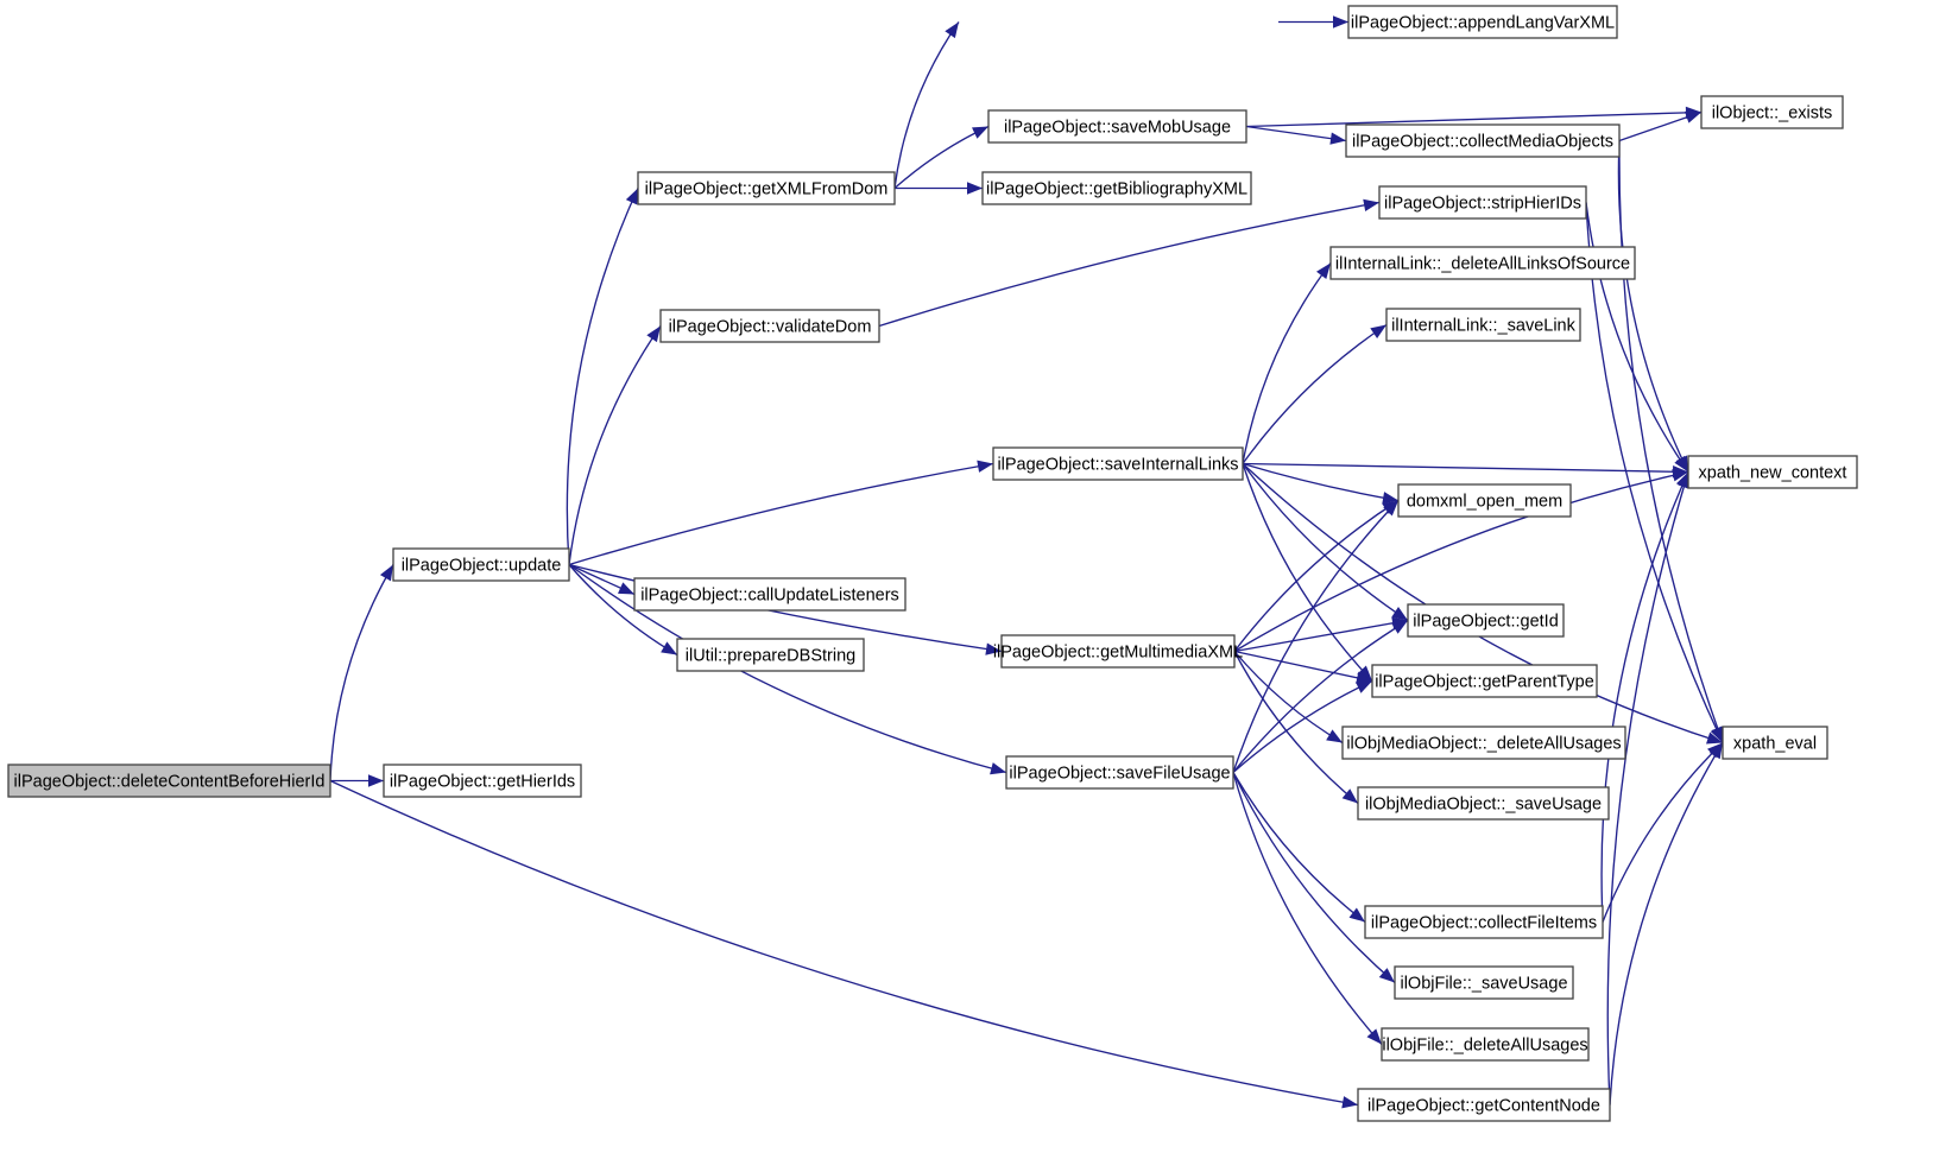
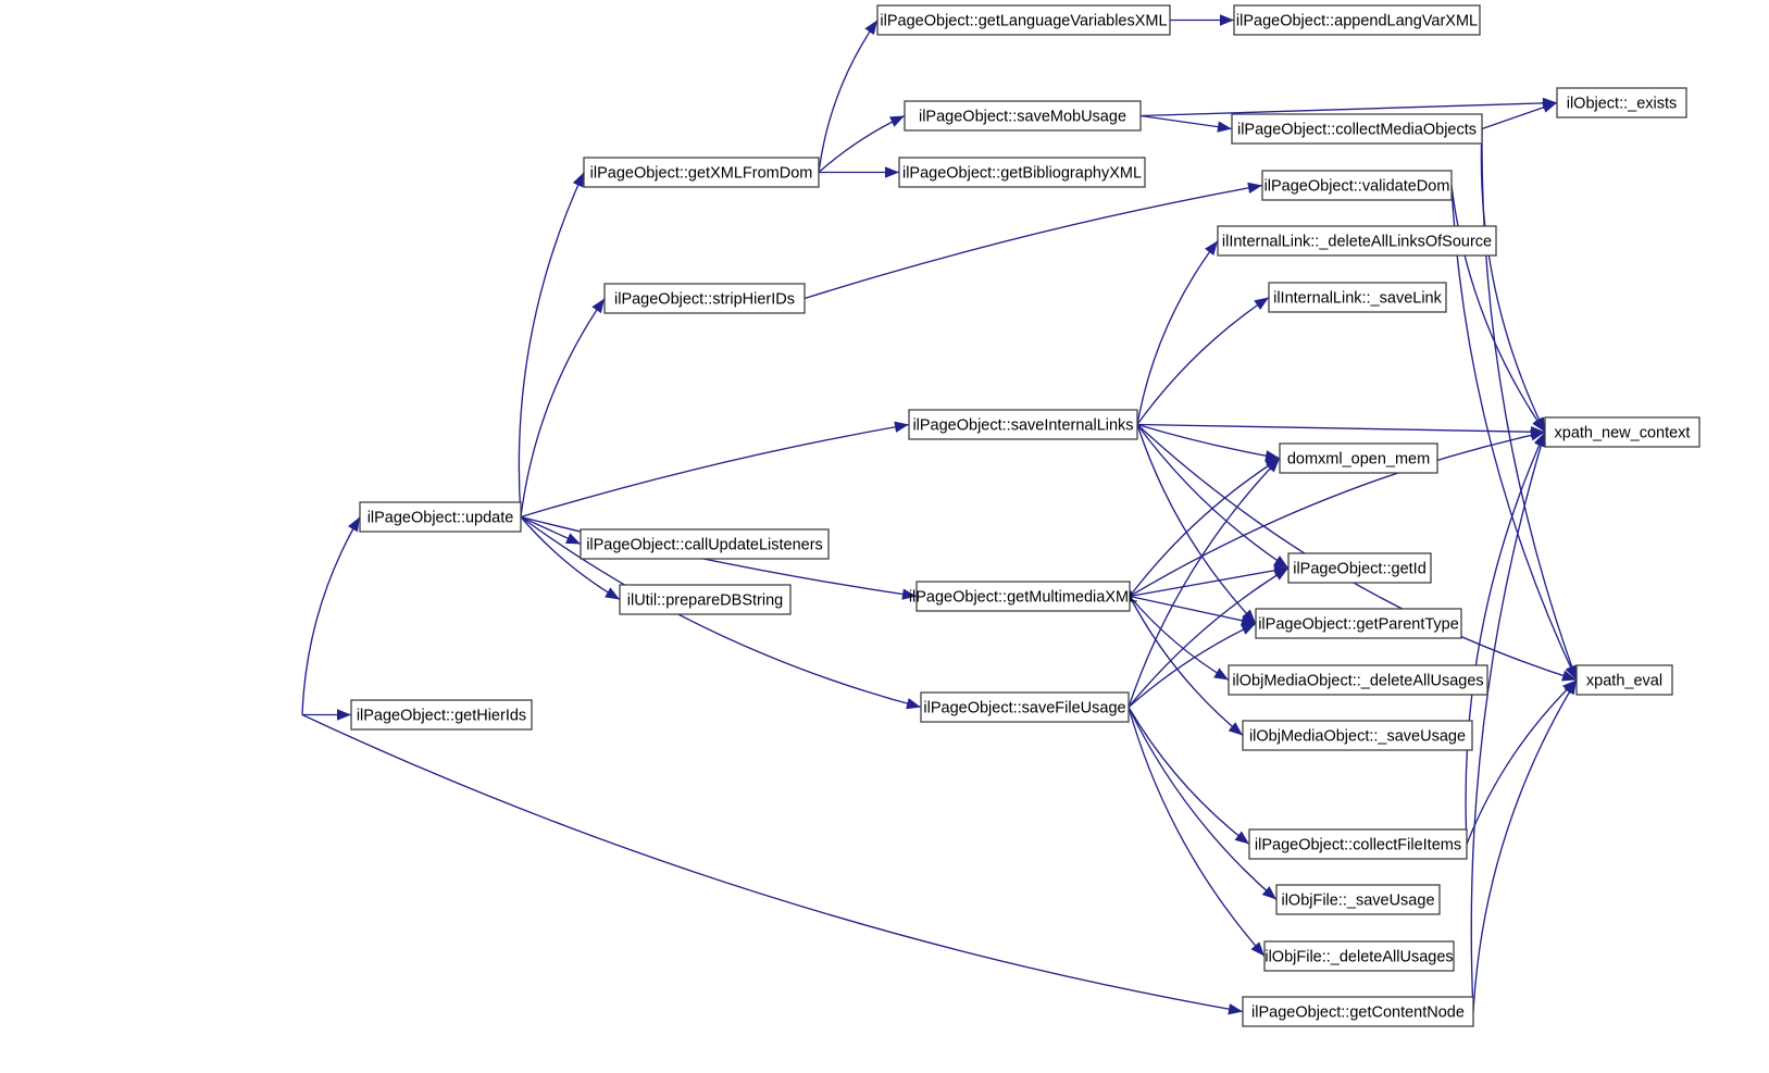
- ilPageObject::deleteContentBeforeHierId
  ilPageObject::getHierIds
  ilPageObject::update
  ilPageObject::getXMLFromDom
- ilPageObject::validateDom
+ ilPageObject::stripHierIDs
  ilPageObject::callUpdateListeners
  ilUtil::prepareDBString
+ ilPageObject::getLanguageVariablesXML
  ilPageObject::saveMobUsage
  ilPageObject::getBibliographyXML
  ilPageObject::appendLangVarXML
  ilObject::_exists
  ilPageObject::collectMediaObjects
- ilPageObject::stripHierIDs
+ ilPageObject::validateDom
  ilInternalLink::_deleteAllLinksOfSource
  ilInternalLink::_saveLink
  ilPageObject::saveInternalLinks
  domxml_open_mem
  xpath_new_context
  ilPageObject::getMultimediaXML
  ilPageObject::getId
  ilPageObject::getParentType
  ilObjMediaObject::_deleteAllUsages
  ilObjMediaObject::_saveUsage
  ilPageObject::saveFileUsage
  xpath_eval
  ilPageObject::collectFileItems
  ilObjFile::_saveUsage
  ilObjFile::_deleteAllUsages
  ilPageObject::getContentNode
